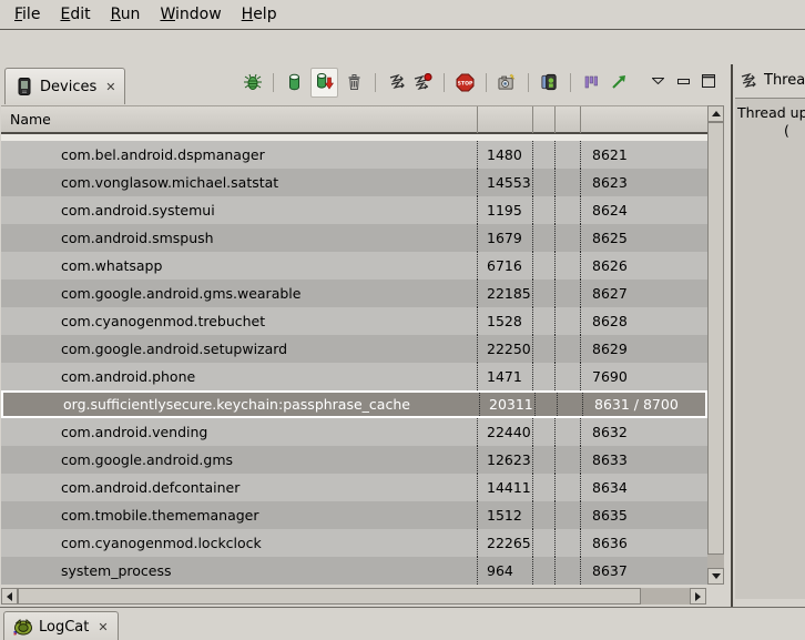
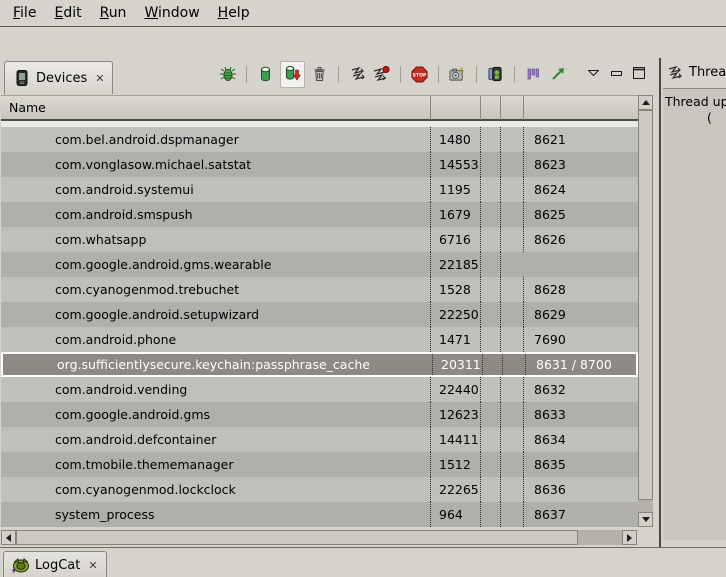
  File
  Edit
  Run
  Window
  Help
  Devices
  ✕
  Name
  com.bel.android.dspmanager
  1480
  8621
  com.vonglasow.michael.satstat
  14553
  8623
  com.android.systemui
  1195
  8624
  com.android.smspush
  1679
  8625
  com.whatsapp
  6716
  8626
  com.google.android.gms.wearable
  22185
- 8627
  com.cyanogenmod.trebuchet
  1528
  8628
  com.google.android.setupwizard
  22250
  8629
  com.android.phone
  1471
  7690
  org.sufficientlysecure.keychain:passphrase_cache
  20311
  8631 / 8700
  com.android.vending
  22440
  8632
  com.google.android.gms
  12623
  8633
  com.android.defcontainer
  14411
  8634
  com.tmobile.thememanager
  1512
  8635
  com.cyanogenmod.lockclock
  22265
  8636
  system_process
  964
  8637
  Threa
  Thread up
  (
  LogCat
  ✕
